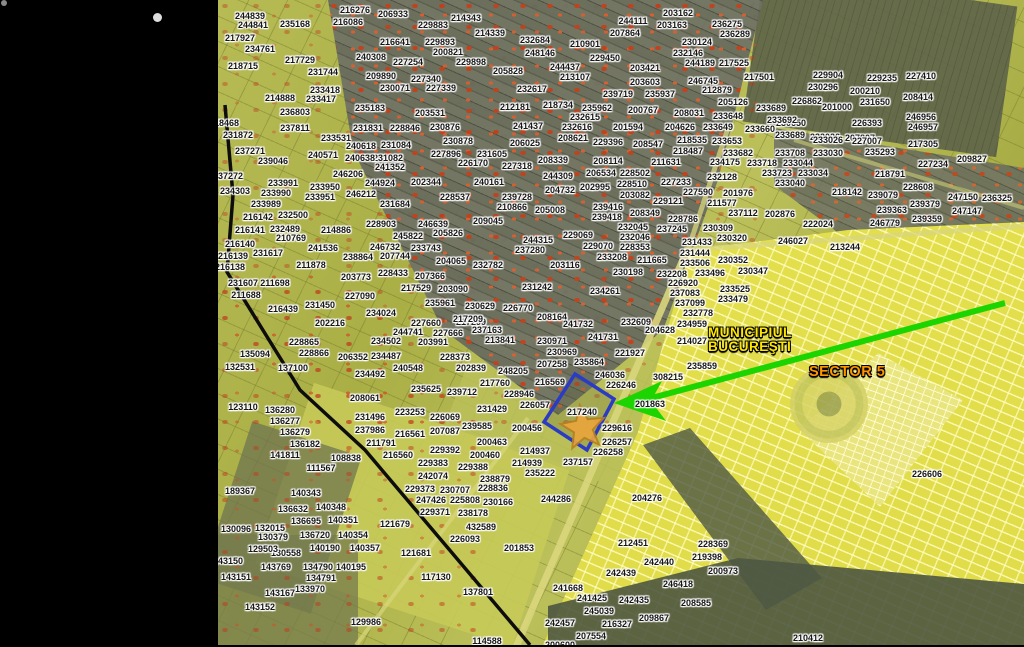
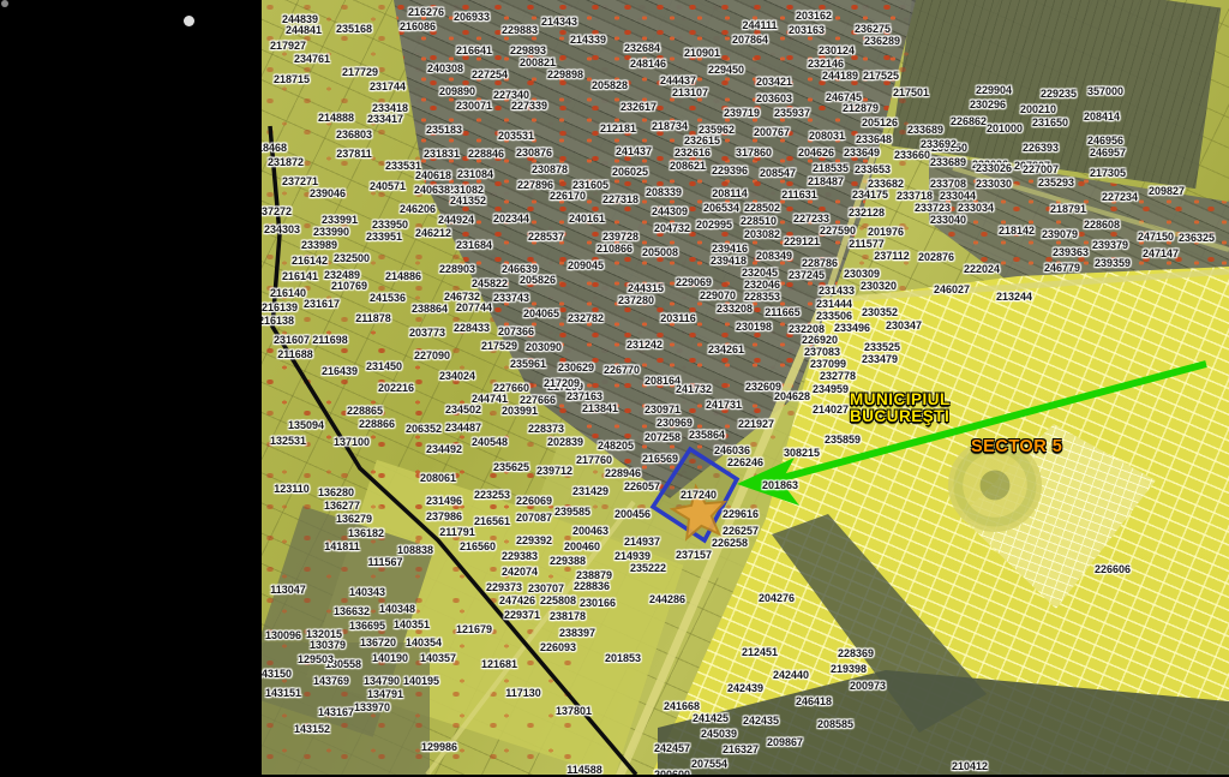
  244839
  244841
  235168
  216276
  216086
  206933
  229883
  214343
  203162
  244111
  207864
  203163
  236275
  236289
  217927
  234761
  216641
  229893
  214339
  232684
  210901
  230124
  232146
  218715
  217729
  240308
  200821
  227254
  229898
  248146
  229450
  244189
  217525
  244437
  203421
  205828
  213107
  217501
  229904
  229235
- 227410
+ 357000
  231744
  209890
  227340
  246745
  203603
  230296
  200210
  230071
  227339
  233418
  232617
  212879
  239719
  235937
  208414
  214888
  233417
  226862
  201000
  231650
  205126
  235183
  203531
  236803
  212181
  218734
  235962
  200767
  208031
  233689
  246956
  232615
  237811
  233531
  231831
  228846
  230876
  241437
  232616
- 201594
+ 317860
  204626
  233648
  233649
  230650
  226393
  246957
  233692
  233660
  233689
  232026
  207807
  231872
  206025
  208621
  229396
  208547
  218535
  233653
  230878
  231084
  240618
  237271
  240571
  231082
  240638
  218487
  233682
  227896
  231605
  233026
  227007
  217305
  233708
  233030
  235293
  239046
  208339
  208114
  211631
  234175
  226170
  227318
  241352
  233718
  233044
  227234
  209827
  37272
  246206
  244309
  206534
  228502
  232128
  233723
  233034
  218791
  244924
  202344
  233991
  240161
  228510
  227233
  233040
  234303
  233990
  233950
  246212
  204732
  202995
  203082
  227590
  201976
  218142
  239079
  228608
  247150
  236325
  233951
  231684
  228537
  239728
  229121
  211577
  239379
  233989
  216142
  232500
  210866
  205008
  239416
  208349
  237112
  239418
  239363
  247147
  202876
  228903
  246639
  216141
  232489
  214886
  209045
  228786
  232045
  237245
  230309
  239359
  246779
  222024
  245822
  205826
  210769
  244315
  229069
  232046
  231433
  230320
  216140
  241536
  246732
  233743
  237280
  229070
  228353
  246027
  213244
  216139
  231617
  238864
  207744
  204065
  231444
  233208
  211665
  233506
  230352
  216138
  211878
  203116
  232782
  228433
  207366
  203773
  230198
  232208
  233496
  230347
  231607
  211698
  211688
  226920
  233525
  217529
  203090
  231242
  234261
  227090
  235961
  230629
  237083
  233479
  237099
  216439
  231450
  234024
  226770
  208164
  232778
  202216
  227660
  217299
  217209
  241732
  232609
  234959
  204628
  244741
  227666
  237163
  213841
  230971
  241731
  214027
  203991
  234502
  228865
  135094
  228866
  206352
  234487
  228373
  230969
  221927
  132531
  137100
  234492
  240548
  202839
  235864
  207258
  235859
  248205
  246036
  308215
  217760
  216569
  226246
  208061
  235625
  239712
  228946
  226057
  231429
  201863
  123110
  136280
  223253
  231496
  226069
  217240
  136277
  237986
  216561
  207087
  239585
  200456
  229616
  136279
  211791
  200463
  226257
  214937
  226258
  136182
  141811
  108838
  216560
  229392
  200460
  237157
  214939
  226606
  111567
  229383
  229388
  235222
  238879
  242074
- 189367
+ 113047
  140343
  229373
  230707
  228836
  136632
  140348
  247426
  225808
  230166
  244286
  204276
  136695
  140351
  229371
  238178
  121679
- 432589
+ 238397
  136720
  140354
  130379
  132015
  130096
  226093
  140190
  140357
  130558
  129503
  121681
  201853
  212451
  228369
  43150
  219398
  242440
  143769
  134790
  140195
  200973
  242439
  143151
  134791
  117130
  246418
  241668
  133970
  143167
  137801
  241425
  242435
  208585
  143152
  245039
  209867
  129986
  242457
  216327
  207554
  114588
  210412
  MUNICIPIUL
  BUCUREŞTI
  SECTOR 5
